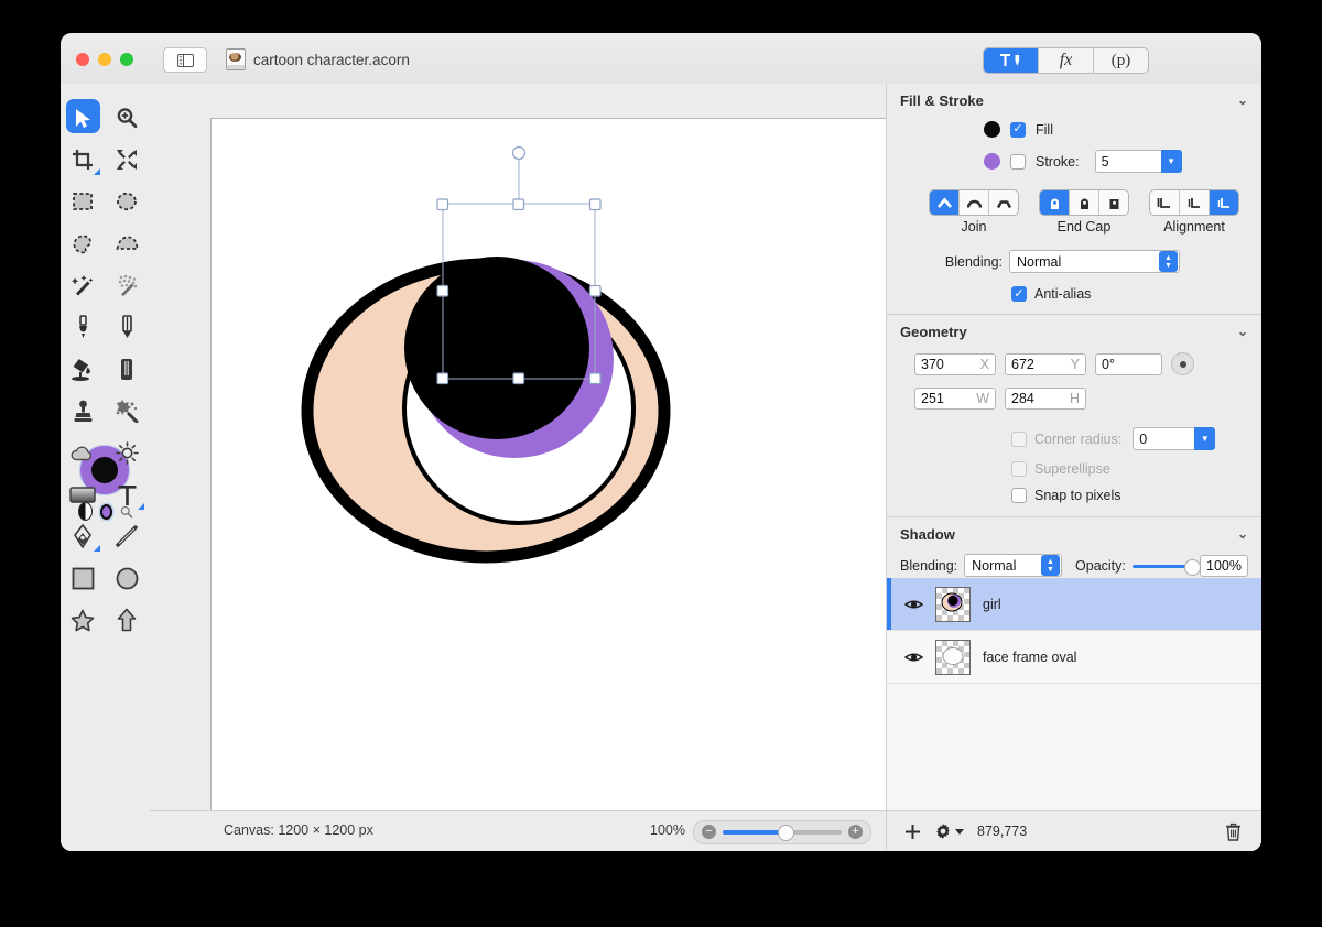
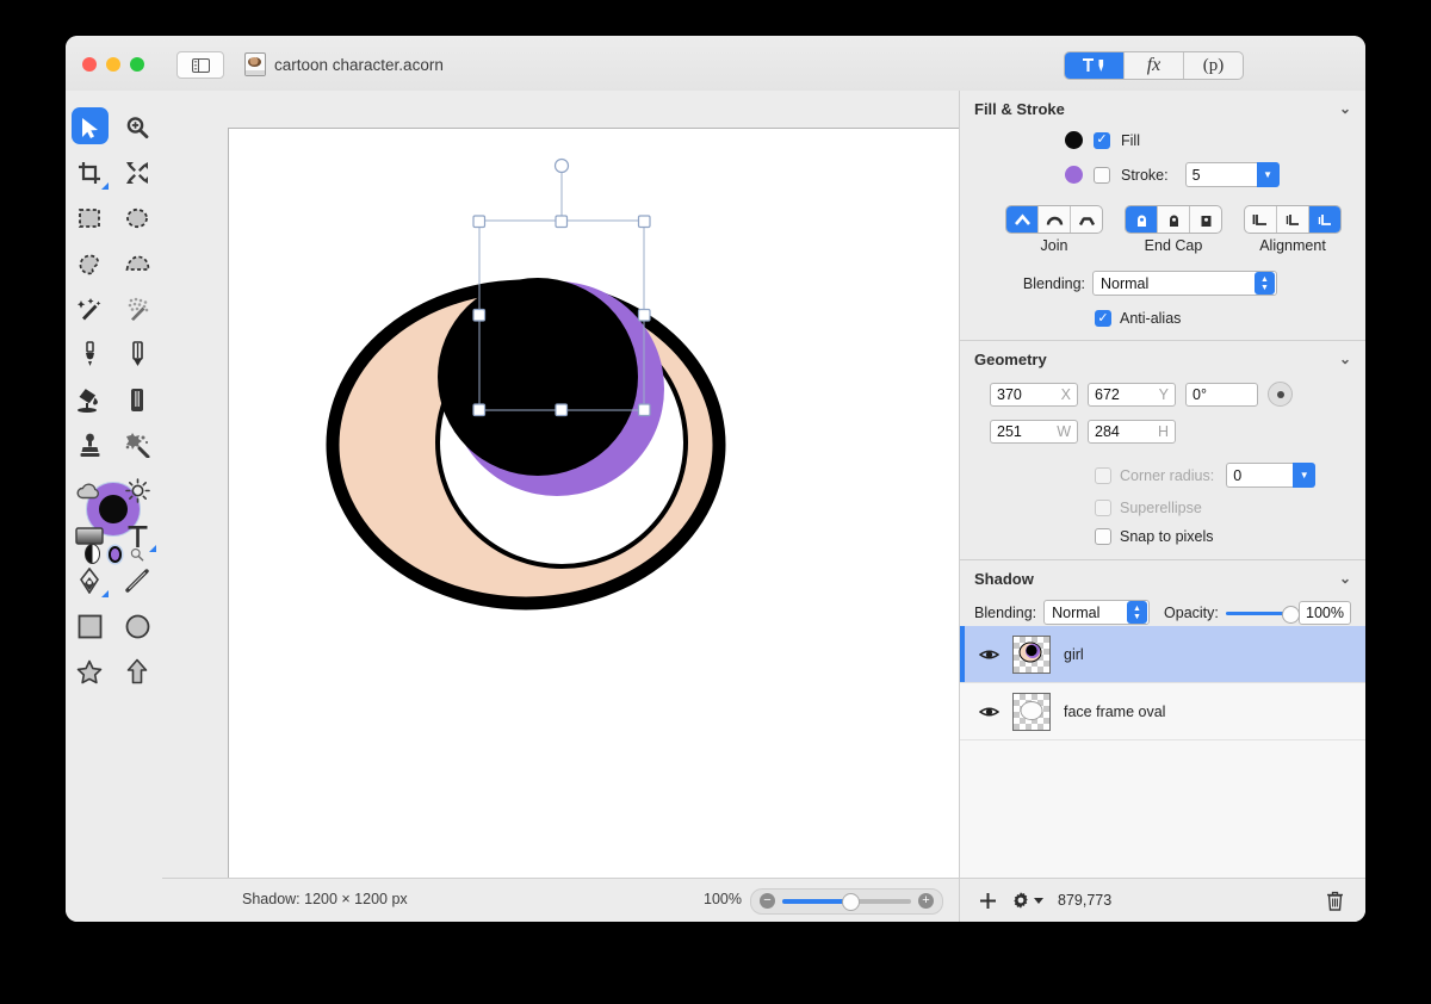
  cartoon character.acorn
  fx
  (p)
- Canvas: 1200 × 1200 px
+ Shadow: 1200 × 1200 px
  100%
  −
  +
  Fill & Stroke
  ⌄
  Fill
  Stroke:
  5
  ▼
  Join
  End Cap
  Alignment
  Blending:
  Normal
  Anti-alias
  Geometry
  ⌄
  370
  X
  672
  Y
  0°
  251
  W
  284
  H
  Corner radius:
  0
  ▼
  Superellipse
  Snap to pixels
  Shadow
  ⌄
  Blending:
  Normal
  Opacity:
  100%
  girl
  face frame oval
  879,773
